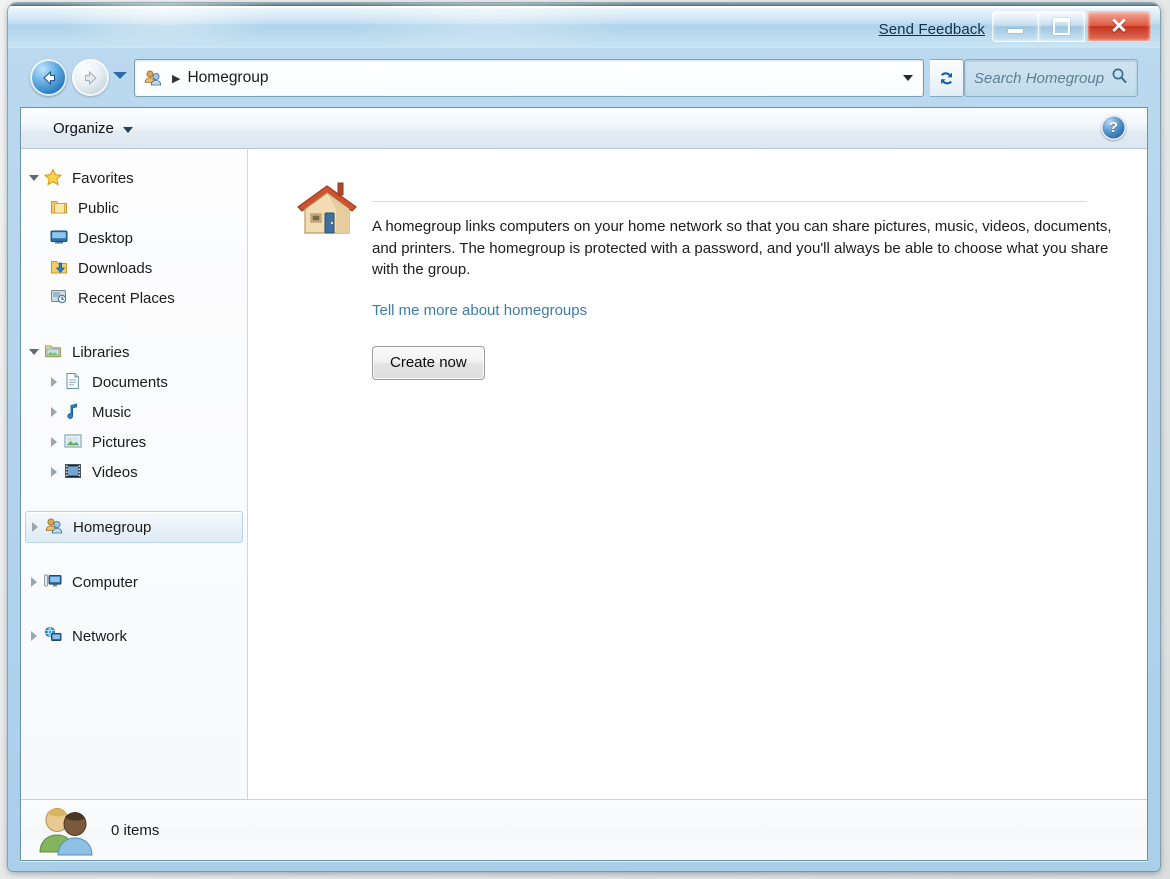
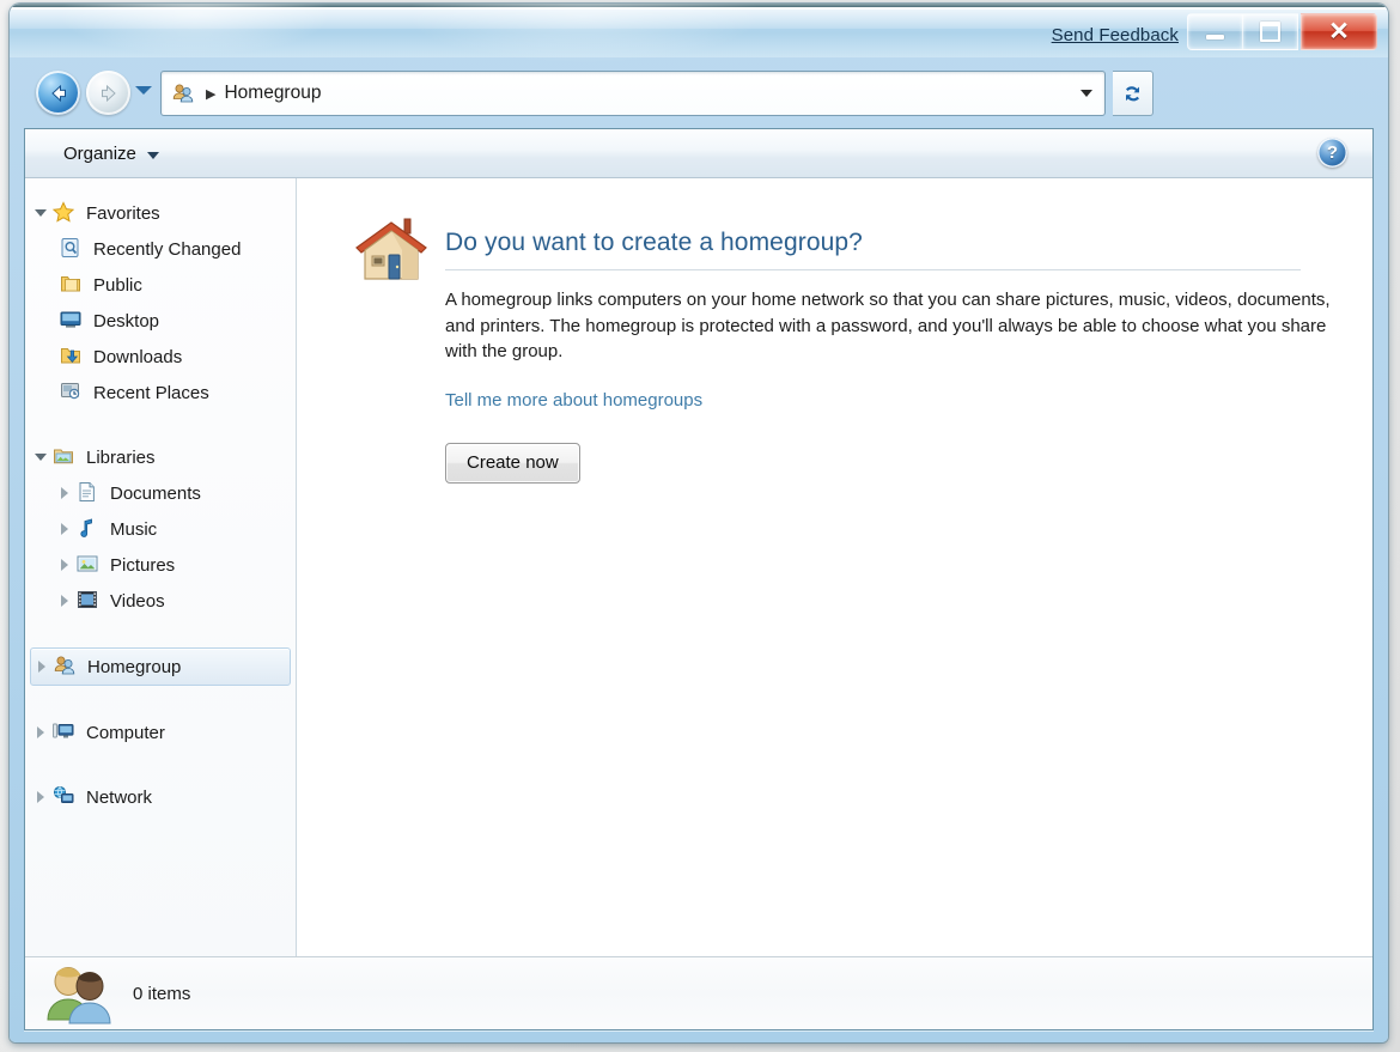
  Send Feedback
  ✕
  ▶
  Homegroup
- Search Homegroup
  Organize
  ?
  Favorites
+ Recently Changed
  Public
  Desktop
  Downloads
  Recent Places
  Libraries
  Documents
  Music
  Pictures
  Videos
  Homegroup
  Computer
  Network
+ Do you want to create a homegroup?
  A homegroup links computers on your home network so that you can share pictures, music, videos, documents, and printers. The homegroup is protected with a password, and you'll always be able to choose what you share with the group.
  Tell me more about homegroups
  Create now
  0 items
